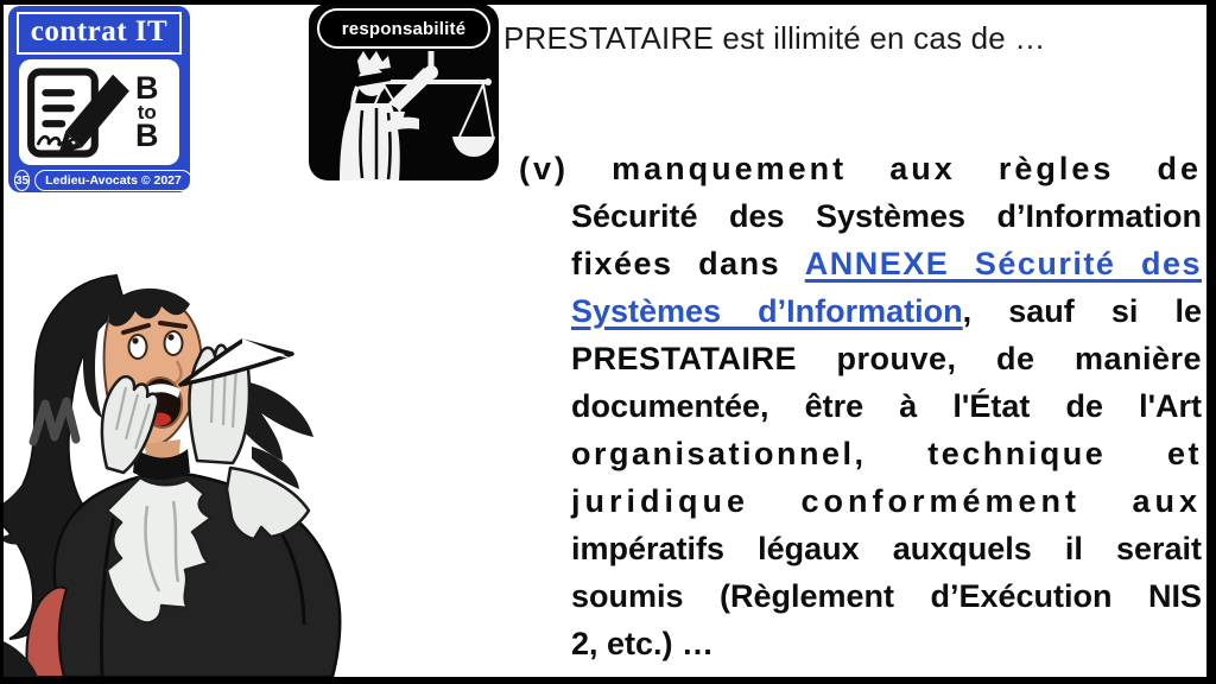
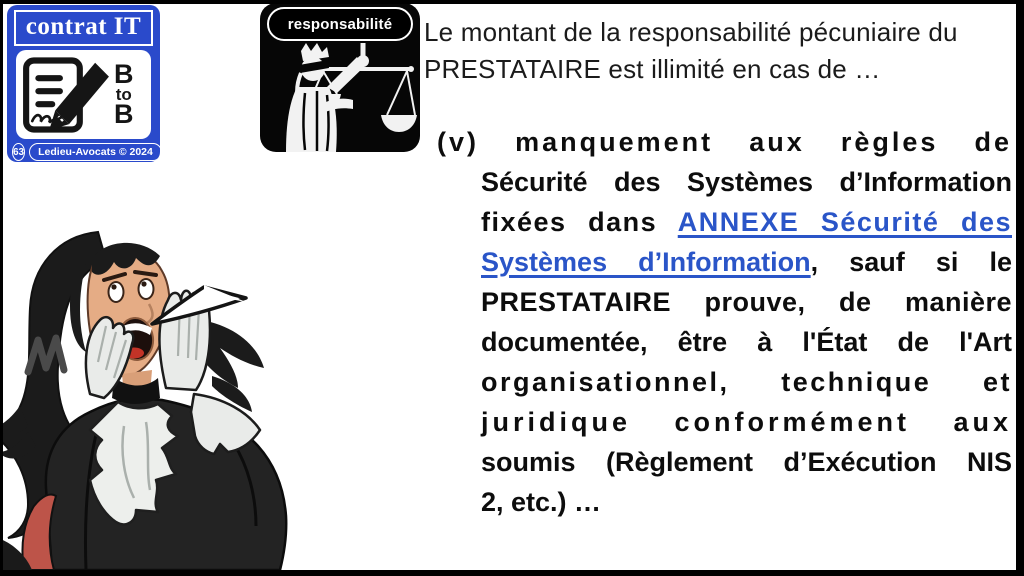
  (v) manquement aux règles de
  Sécurité des Systèmes d’Information
  fixées dans ANNEXE Sécurité des
  Systèmes d’Information, sauf si le
  PRESTATAIRE prouve, de manière
  documentée, être à l'État de l'Art
  organisationnel, technique et
  juridique conformément aux
- impératifs légaux auxquels il serait
  soumis (Règlement d’Exécution NIS
  2, etc.) …
+ Le montant de la responsabilité pécuniaire du
  PRESTATAIRE est illimité en cas de …
  contrat IT
  B
  to
  B
- 35
+ 63
- Ledieu-Avocats © 2027
+ Ledieu-Avocats © 2024
  responsabilité
